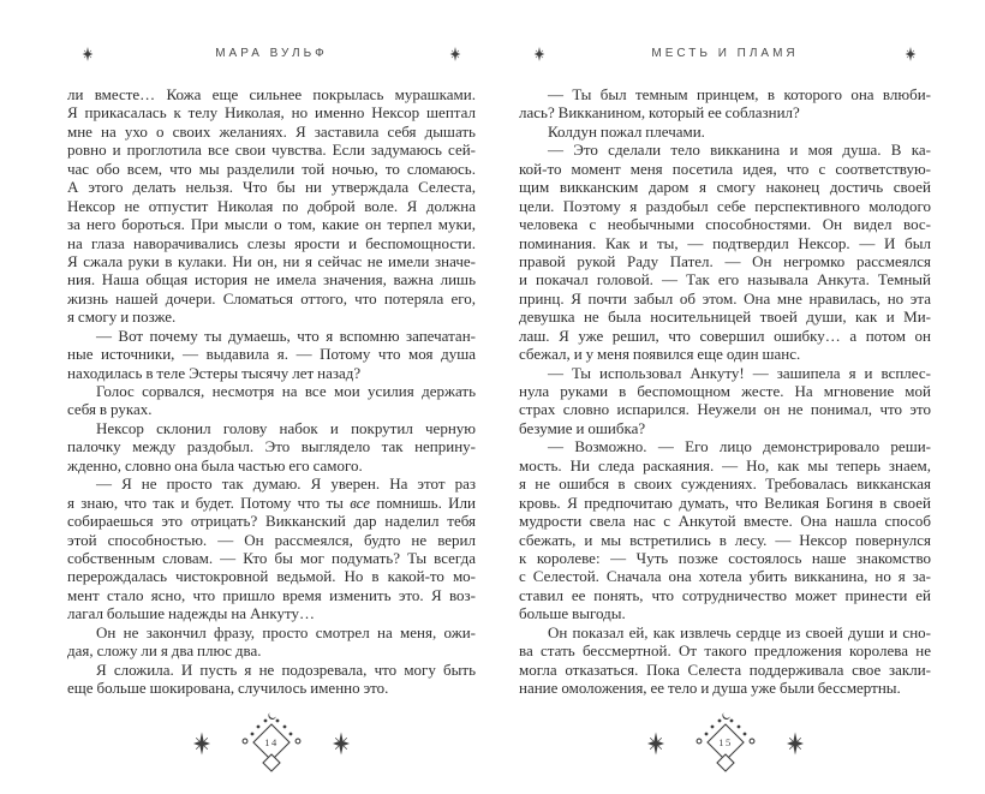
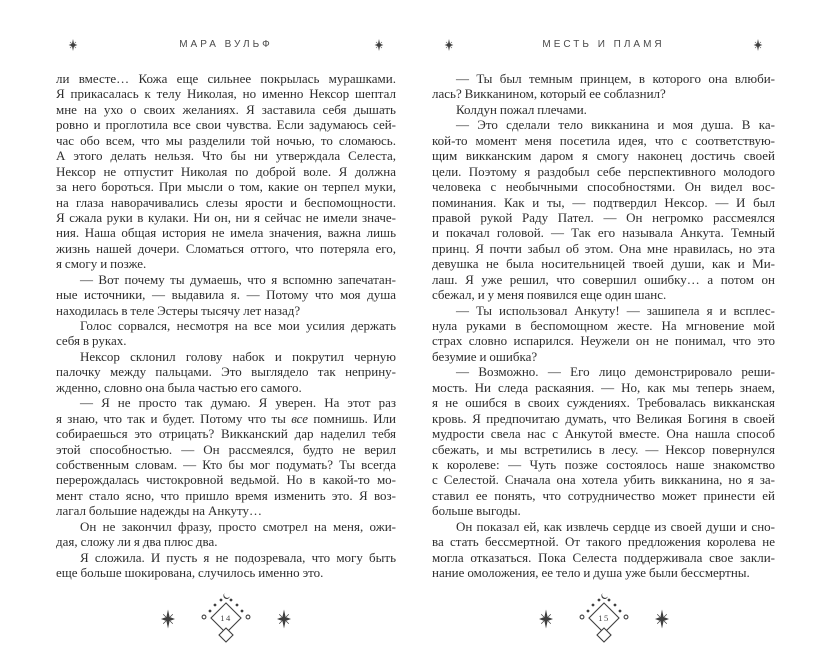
  МАРА ВУЛЬФ
  ли вместе… Кожа еще сильнее покрылась мурашками.
  Я прикасалась к телу Николая, но именно Нексор шептал
  мне на ухо о своих желаниях. Я заставила себя дышать
  ровно и проглотила все свои чувства. Если задумаюсь сей-
  час обо всем, что мы разделили той ночью, то сломаюсь.
  А этого делать нельзя. Что бы ни утверждала Селеста,
  Нексор не отпустит Николая по доброй воле. Я должна
  за него бороться. При мысли о том, какие он терпел муки,
  на глаза наворачивались слезы ярости и беспомощности.
  Я сжала руки в кулаки. Ни он, ни я сейчас не имели значе-
  ния. Наша общая история не имела значения, важна лишь
  жизнь нашей дочери. Сломаться оттого, что потеряла его,
  я смогу и позже.
  — Вот почему ты думаешь, что я вспомню запечатан-
  ные источники, — выдавила я. — Потому что моя душа
  находилась в теле Эстеры тысячу лет назад?
  Голос сорвался, несмотря на все мои усилия держать
  себя в руках.
  Нексор склонил голову набок и покрутил черную
- палочку между раздобыл. Это выглядело так неприну-
+ палочку между пальцами. Это выглядело так неприну-
  жденно, словно она была частью его самого.
  — Я не просто так думаю. Я уверен. На этот раз
  я знаю, что так и будет. Потому что ты все помнишь. Или
  собираешься это отрицать? Викканский дар наделил тебя
  этой способностью. — Он рассмеялся, будто не верил
  собственным словам. — Кто бы мог подумать? Ты всегда
  перерождалась чистокровной ведьмой. Но в какой-то мо-
  мент стало ясно, что пришло время изменить это. Я воз-
  лагал большие надежды на Анкуту…
  Он не закончил фразу, просто смотрел на меня, ожи-
  дая, сложу ли я два плюс два.
  Я сложила. И пусть я не подозревала, что могу быть
  еще больше шокирована, случилось именно это.
  14
  МЕСТЬ И ПЛАМЯ
  — Ты был темным принцем, в которого она влюби-
  лась? Викканином, который ее соблазнил?
  Колдун пожал плечами.
  — Это сделали тело викканина и моя душа. В ка-
  кой-то момент меня посетила идея, что с соответствую-
  щим викканским даром я смогу наконец достичь своей
  цели. Поэтому я раздобыл себе перспективного молодого
  человека с необычными способностями. Он видел вос-
  поминания. Как и ты, — подтвердил Нексор. — И был
  правой рукой Раду Пател. — Он негромко рассмеялся
  и покачал головой. — Так его называла Анкута. Темный
  принц. Я почти забыл об этом. Она мне нравилась, но эта
  девушка не была носительницей твоей души, как и Ми-
  лаш. Я уже решил, что совершил ошибку… а потом он
  сбежал, и у меня появился еще один шанс.
  — Ты использовал Анкуту! — зашипела я и всплес-
  нула руками в беспомощном жесте. На мгновение мой
  страх словно испарился. Неужели он не понимал, что это
  безумие и ошибка?
  — Возможно. — Его лицо демонстрировало реши-
  мость. Ни следа раскаяния. — Но, как мы теперь знаем,
  я не ошибся в своих суждениях. Требовалась викканская
  кровь. Я предпочитаю думать, что Великая Богиня в своей
  мудрости свела нас с Анкутой вместе. Она нашла способ
  сбежать, и мы встретились в лесу. — Нексор повернулся
  к королеве: — Чуть позже состоялось наше знакомство
  с Селестой. Сначала она хотела убить викканина, но я за-
  ставил ее понять, что сотрудничество может принести ей
  больше выгоды.
  Он показал ей, как извлечь сердце из своей души и сно-
  ва стать бессмертной. От такого предложения королева не
  могла отказаться. Пока Селеста поддерживала свое закли-
  нание омоложения, ее тело и душа уже были бессмертны.
  15
